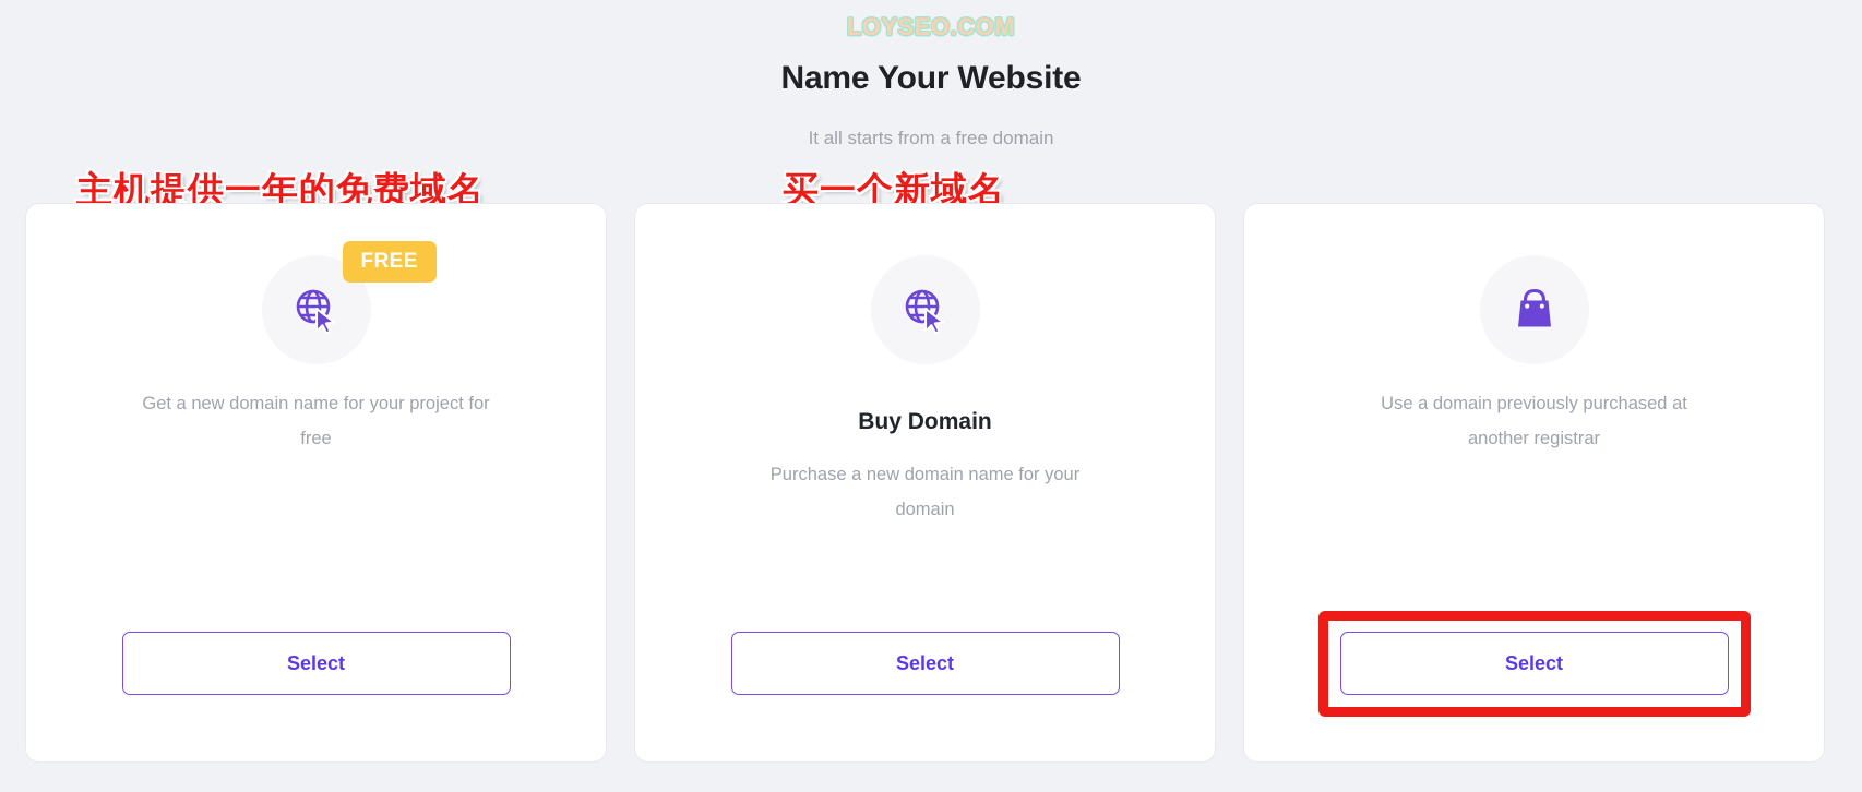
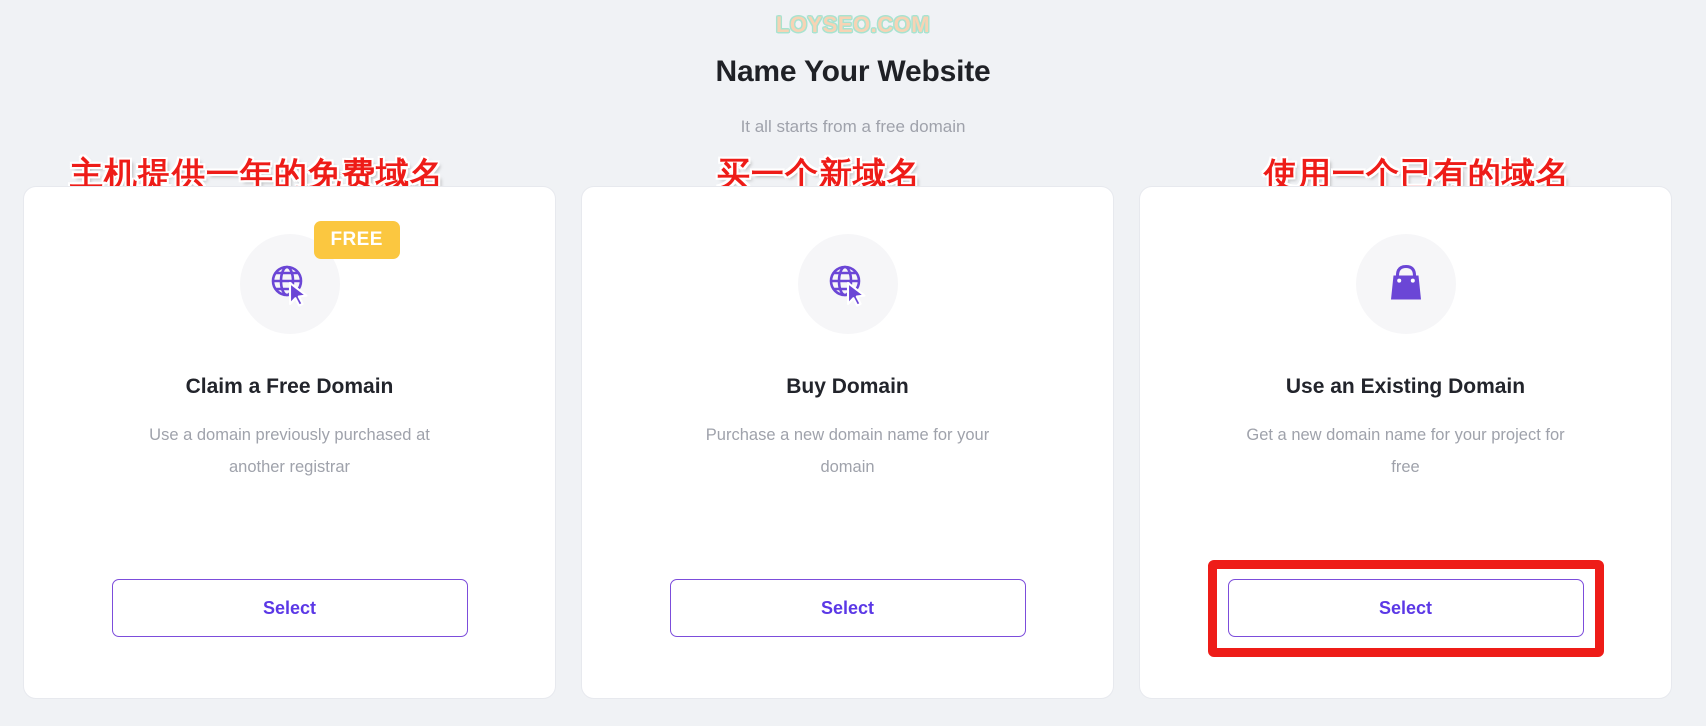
  LOYSEO.COM
  Name Your Website
  It all starts from a free domain
  主机提供一年的免费域名
  买一个新域名
+ 使用一个已有的域名
  FREE
+ Claim a Free Domain
- Get a new domain name for your project for free
+ Use a domain previously purchased at another registrar
  Select
  Buy Domain
  Purchase a new domain name for your domain
  Select
+ Use an Existing Domain
- Use a domain previously purchased at another registrar
+ Get a new domain name for your project for free
  Select
